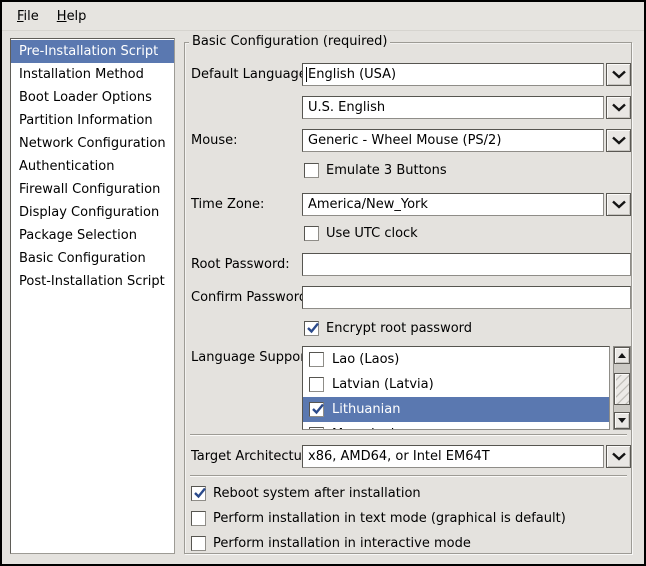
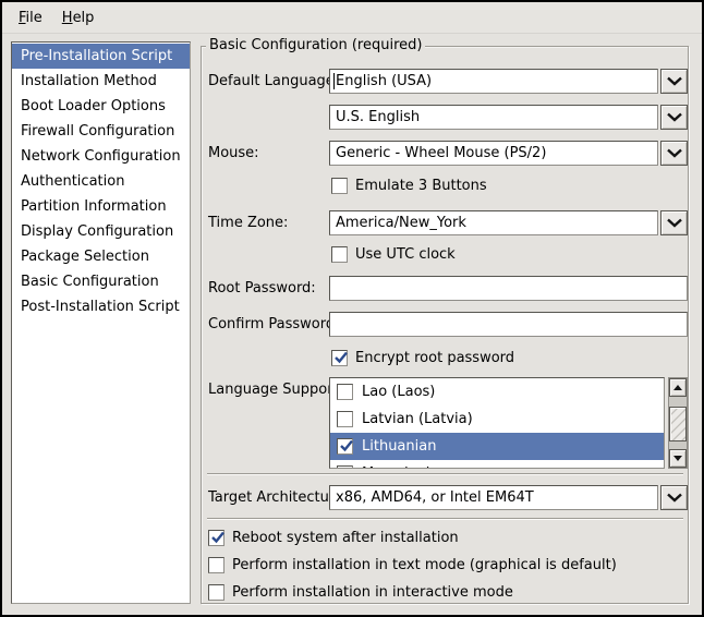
  File
  Help
  Pre-Installation Script
  Installation Method
  Boot Loader Options
- Partition Information
+ Firewall Configuration
  Network Configuration
  Authentication
- Firewall Configuration
+ Partition Information
  Display Configuration
  Package Selection
  Basic Configuration
  Post-Installation Script
  Basic Configuration (required)
  Default Languag
  English (USA)
  U.S. English
  Mouse:
  Generic - Wheel Mouse (PS/2)
  Emulate 3 Buttons
  Time Zone:
  America/New_York
  Use UTC clock
  Root Password:
  Confirm Passwor
  Encrypt root password
  Language Suppo
  Lao (Laos)
  Latvian (Latvia)
  Lithuanian
  Target Architectu
  x86, AMD64, or Intel EM64T
  Reboot system after installation
  Perform installation in text mode (graphical is default)
  Perform installation in interactive mode
